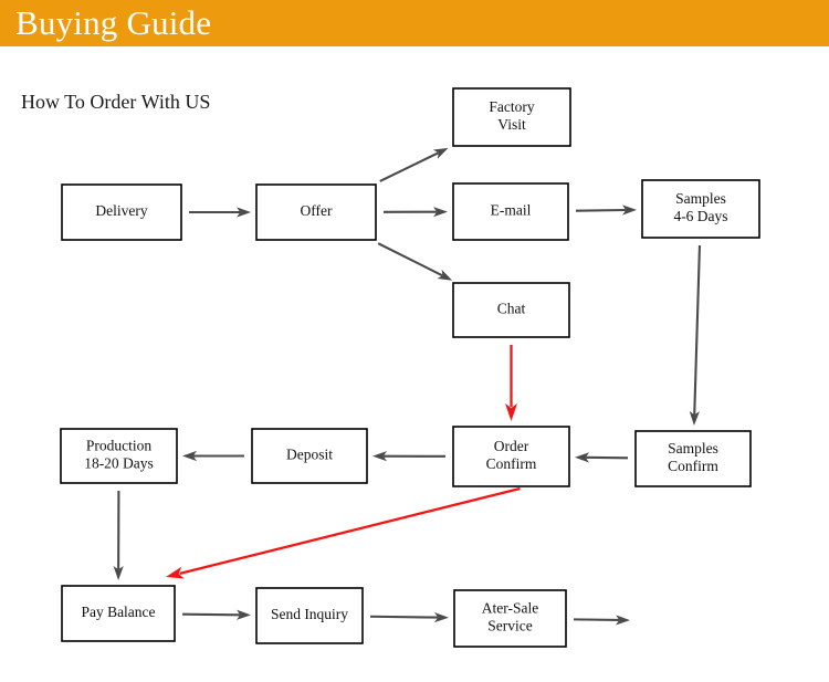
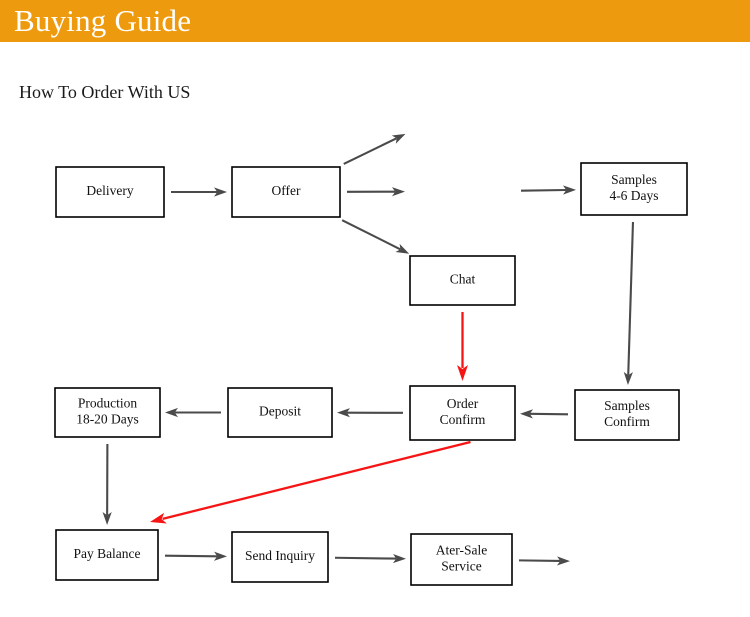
  Buying Guide
  How To Order With US
  Delivery
  Offer
- Factory
- Visit
- E-mail
  Chat
  Samples
  4-6 Days
  Samples
  Confirm
  Order
  Confirm
  Deposit
  Production
  18-20 Days
  Pay Balance
  Send Inquiry
  Ater-Sale
  Service
